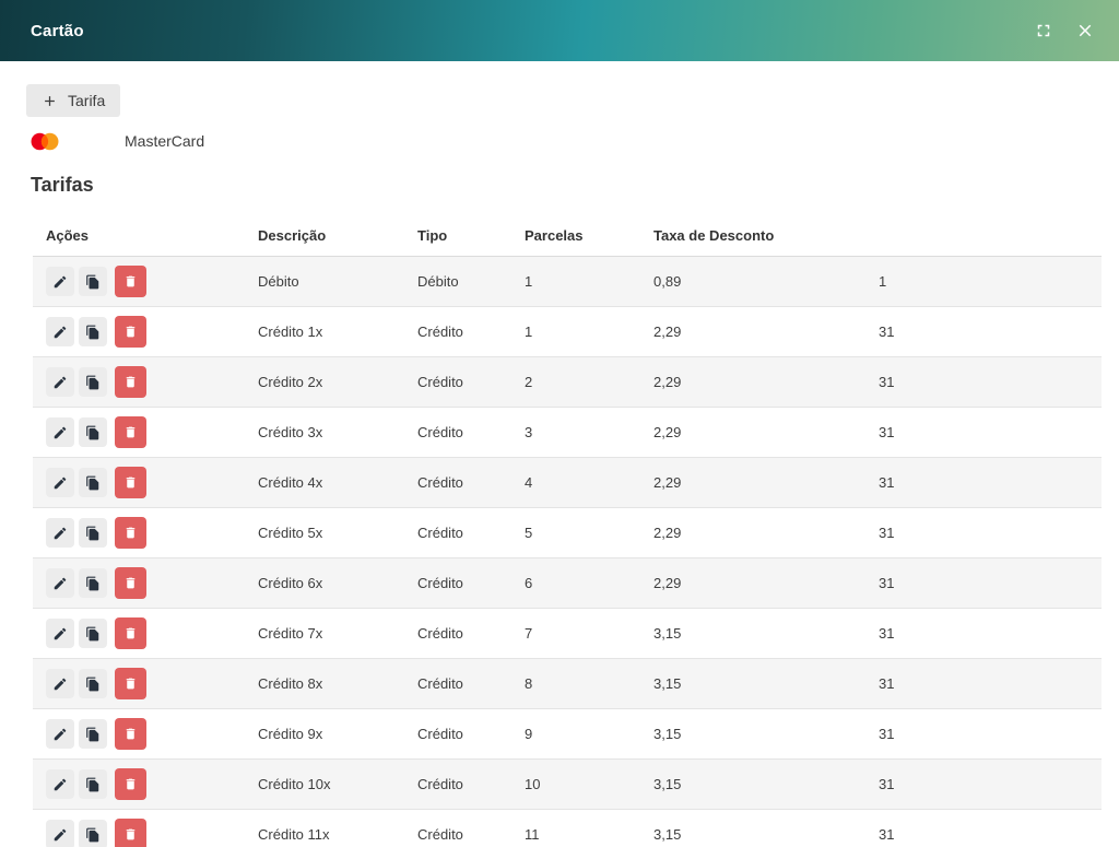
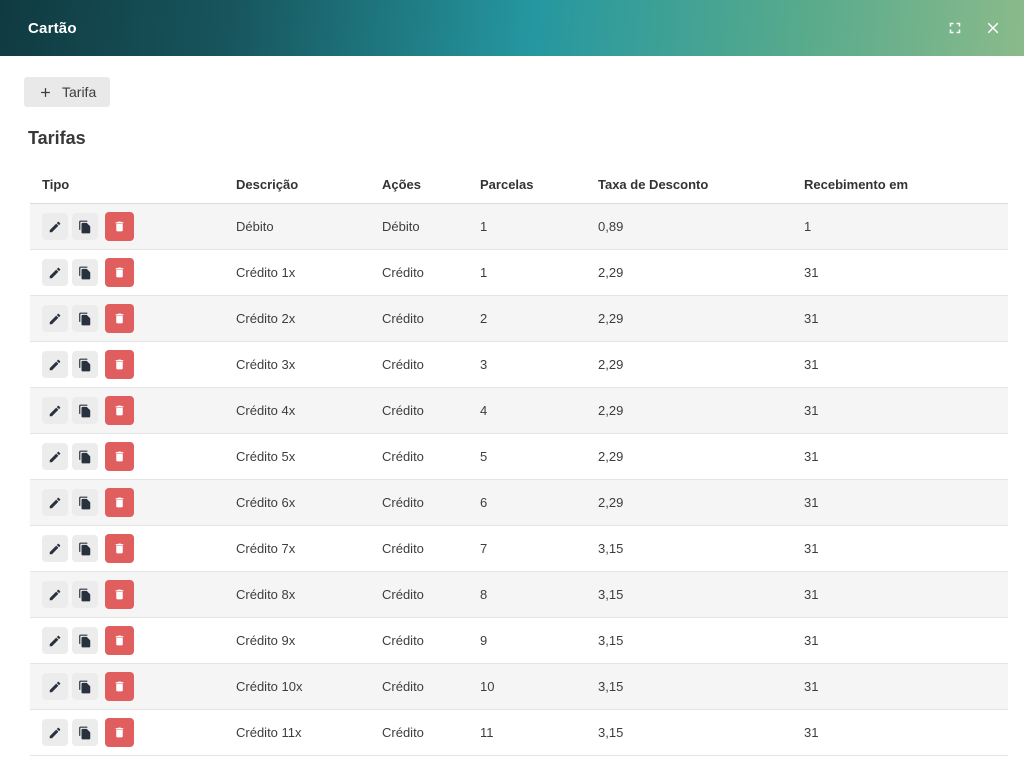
  Cartão
  Tarifa
- MasterCard
  Tarifas
- Ações
+ Tipo
  Descrição
- Tipo
+ Ações
  Parcelas
  Taxa de Desconto
+ Recebimento em
  Débito
  Débito
  1
  0,89
  1
  Crédito 1x
  Crédito
  1
  2,29
  31
  Crédito 2x
  Crédito
  2
  2,29
  31
  Crédito 3x
  Crédito
  3
  2,29
  31
  Crédito 4x
  Crédito
  4
  2,29
  31
  Crédito 5x
  Crédito
  5
  2,29
  31
  Crédito 6x
  Crédito
  6
  2,29
  31
  Crédito 7x
  Crédito
  7
  3,15
  31
  Crédito 8x
  Crédito
  8
  3,15
  31
  Crédito 9x
  Crédito
  9
  3,15
  31
  Crédito 10x
  Crédito
  10
  3,15
  31
  Crédito 11x
  Crédito
  11
  3,15
  31
